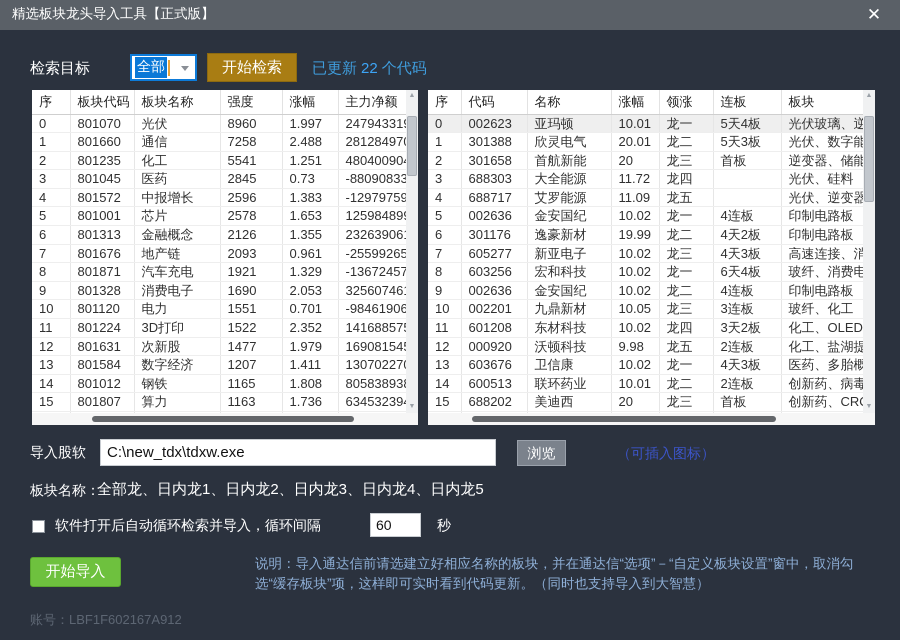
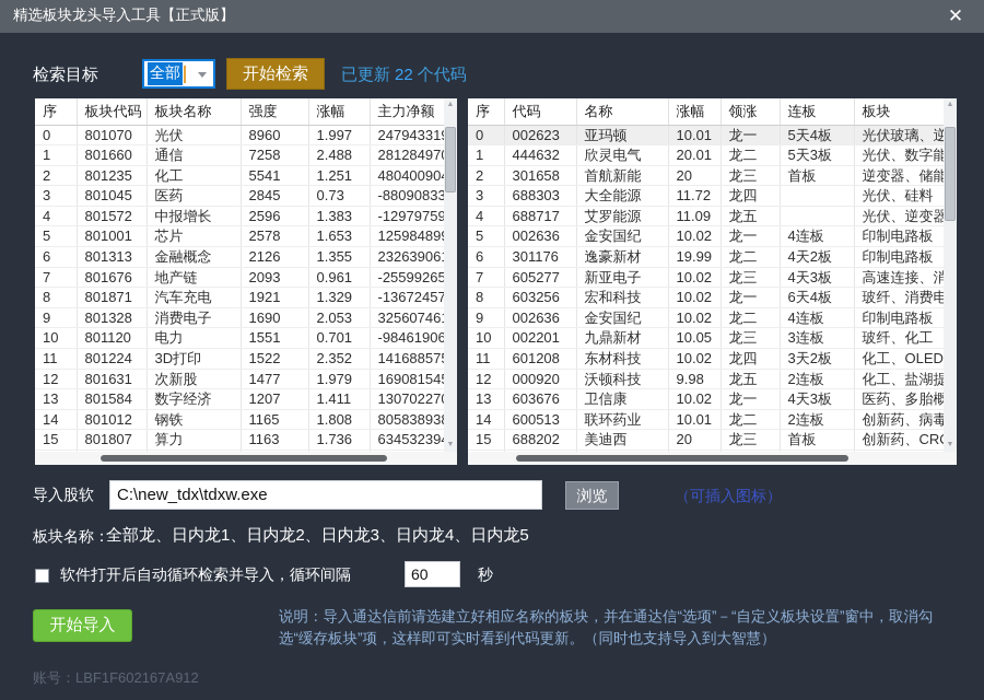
  精选板块龙头导入工具【正式版】
  ✕
  检索目标
  全部
  开始检索
  已更新 22 个代码
  序	板块代码	板块名称	强度	涨幅	主力净额
  0	801070	光伏	8960	1.997	24794331
  1	801660	通信	7258	2.488	28128497
  2	801235	化工	5541	1.251	48040090
  3	801045	医药	2845	0.73	-88090833
  4	801572	中报增长	2596	1.383	-12979759
  5	801001	芯片	2578	1.653	12598489
  6	801313	金融概念	2126	1.355	23263906
  7	801676	地产链	2093	0.961	-25599265
  8	801871	汽车充电	1921	1.329	-13672457
  9	801328	消费电子	1690	2.053	32560746
  10	801120	电力	1551	0.701	-98461906
  11	801224	3D打印	1522	2.352	14168857
  12	801631	次新股	1477	1.979	16908154
  13	801584	数字经济	1207	1.411	13070227
  14	801012	钢铁	1165	1.808	80583893
  15	801807	算力	1163	1.736	63453239
  序	代码	名称	涨幅	领涨	连板	板块
  0	002623	亚玛顿	10.01	龙一	5天4板	光伏玻璃、逆
- 1	301388	欣灵电气	20.01	龙二	5天3板	光伏、数字能
+ 1	444632	欣灵电气	20.01	龙二	5天3板	光伏、数字能
  2	301658	首航新能	20	龙三	首板	逆变器、储能
  3	688303	大全能源	11.72	龙四		光伏、硅料
  4	688717	艾罗能源	11.09	龙五		光伏、逆变器
  5	002636	金安国纪	10.02	龙一	4连板	印制电路板
  6	301176	逸豪新材	19.99	龙二	4天2板	印制电路板
  7	605277	新亚电子	10.02	龙三	4天3板	高速连接、消
  8	603256	宏和科技	10.02	龙一	6天4板	玻纤、消费电
  9	002636	金安国纪	10.02	龙二	4连板	印制电路板
  10	002201	九鼎新材	10.05	龙三	3连板	玻纤、化工
  11	601208	东材科技	10.02	龙四	3天2板	化工、OLED
  12	000920	沃顿科技	9.98	龙五	2连板	化工、盐湖提
  13	603676	卫信康	10.02	龙一	4天3板	医药、多胎概
  14	600513	联环药业	10.01	龙二	2连板	创新药、病毒
  15	688202	美迪西	20	龙三	首板	创新药、CR
  导入股软
  C:\new_tdx\tdxw.exe
  浏览
  （可插入图标）
  板块名称：
  全部龙、日内龙1、日内龙2、日内龙3、日内龙4、日内龙5
  软件打开后自动循环检索并导入，循环间隔
  60
  秒
  开始导入
  说明：导入通达信前请选建立好相应名称的板块，并在通达信“选项”－“自定义板块设置”窗中，取消勾选“缓存板块”项，这样即可实时看到代码更新。（同时也支持导入到大智慧）
  账号：LBF1F602167A912
